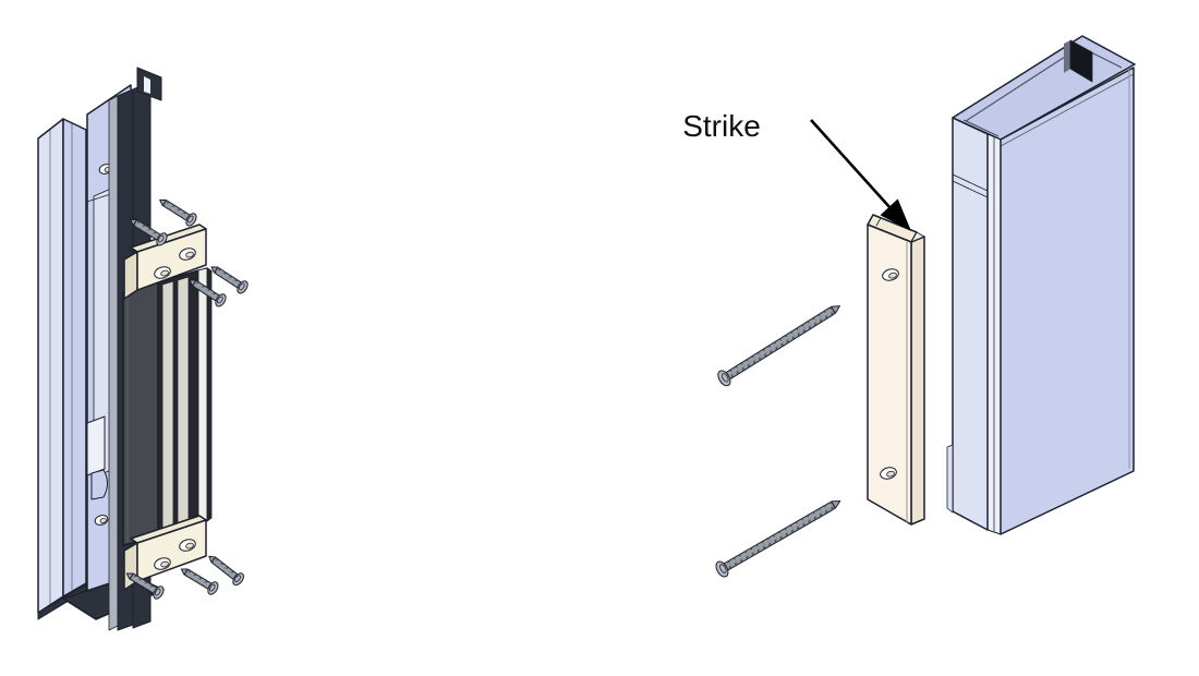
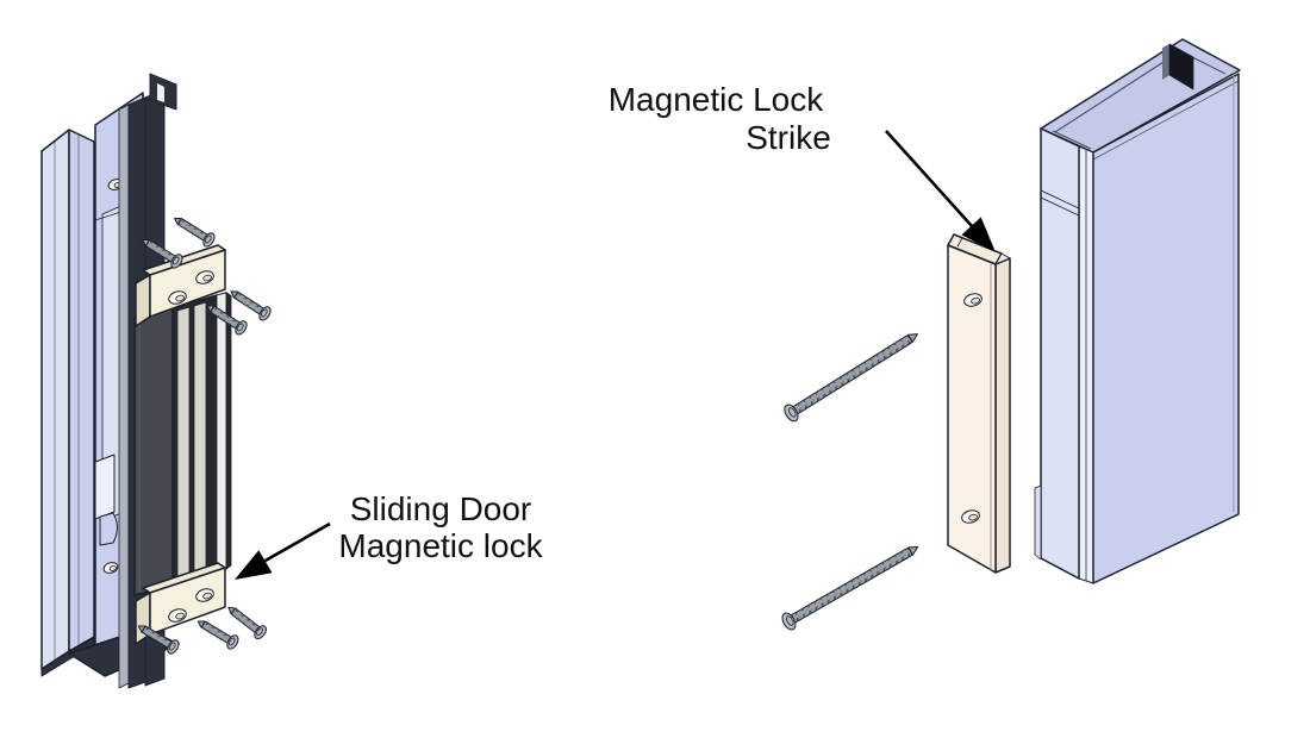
+ Sliding Door
+ Magnetic lock
+ Magnetic Lock
  Strike
